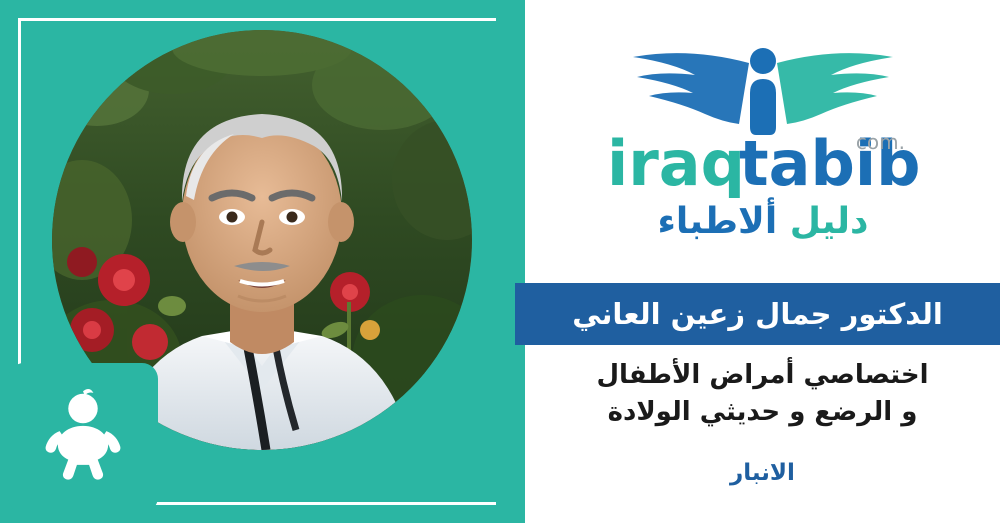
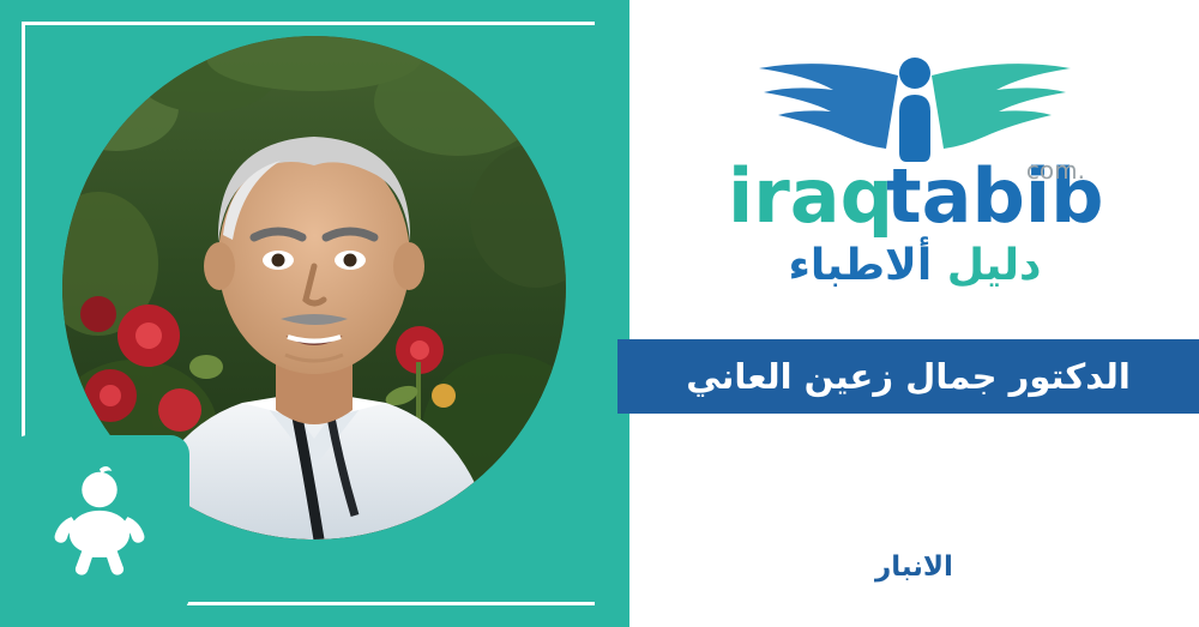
  tabib
  iraq
  .com
  دليل ألاطباء
  الدكتور جمال زعين العاني
- اختصاصي أمراض الأطفال
- و الرضع و حديثي الولادة
  الانبار
